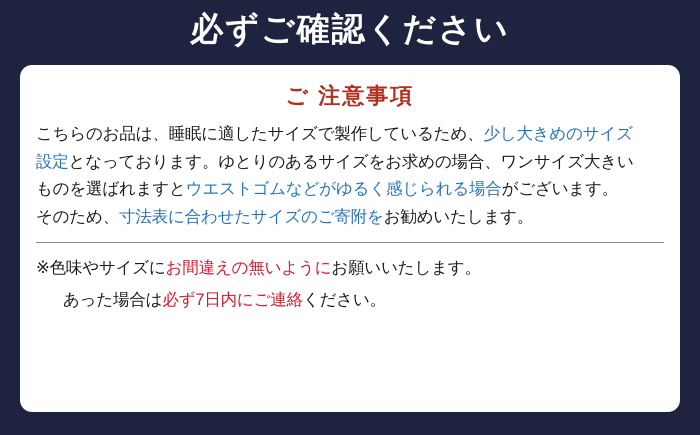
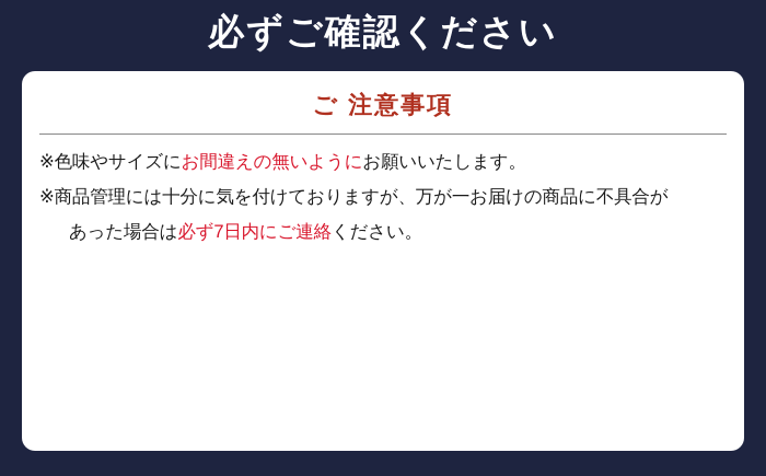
  必ずご確認ください
  ご 注意事項
- こちらのお品は、睡眠に適したサイズで製作しているため、少し大きめのサイズ
- 設定となっております。ゆとりのあるサイズをお求めの場合、ワンサイズ大きい
- ものを選ばれますとウエストゴムなどがゆるく感じられる場合がございます。
- そのため、寸法表に合わせたサイズのご寄附をお勧めいたします。
  ※色味やサイズにお間違えの無いようにお願いいたします。
+ ※商品管理には十分に気を付けておりますが、万が一お届けの商品に不具合が
  あった場合は必ず7日内にご連絡ください。
